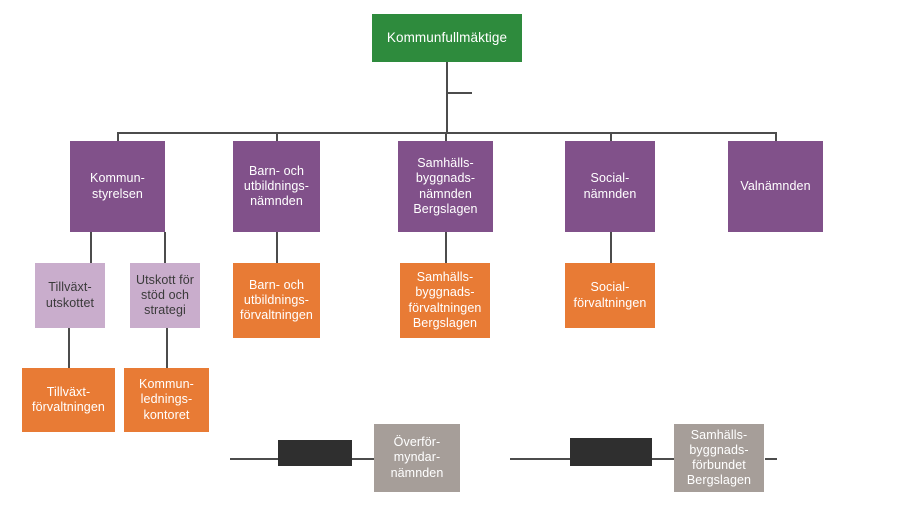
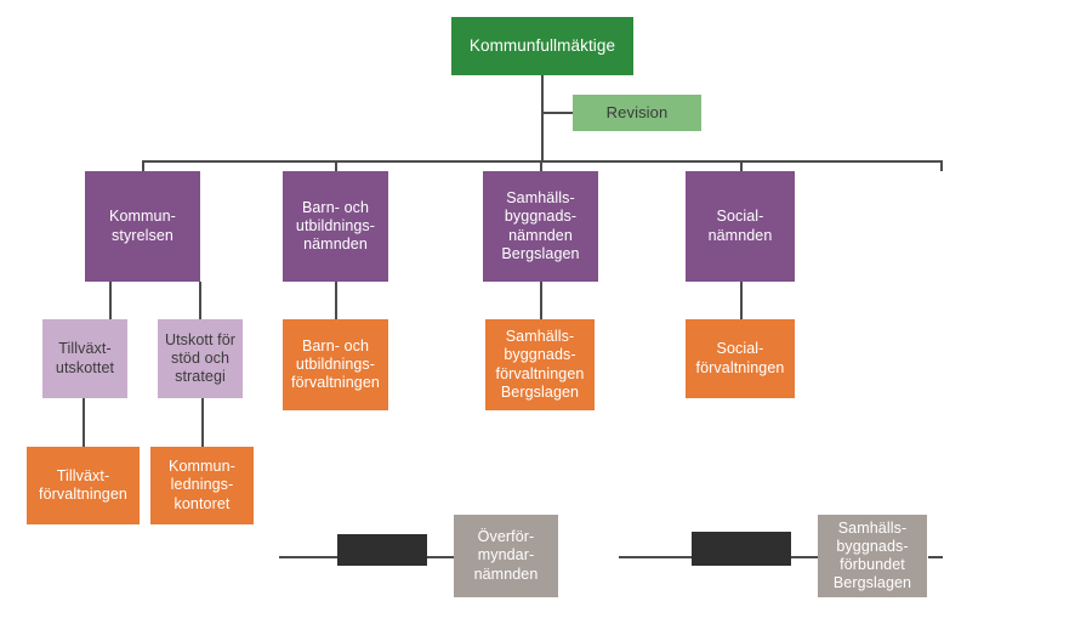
  Kommunfullmäktige
+ Revision
  Kommun-
  styrelsen
  Barn- och
  utbildnings-
  nämnden
  Samhälls-
  byggnads-
  nämnden
  Bergslagen
  Social-
  nämnden
- Valnämnden
  Tillväxt-
  utskottet
  Utskott för
  stöd och
  strategi
  Barn- och
  utbildnings-
  förvaltningen
  Samhälls-
  byggnads-
  förvaltningen
  Bergslagen
  Social-
  förvaltningen
  Tillväxt-
  förvaltningen
  Kommun-
  lednings-
  kontoret
  Överför-
  myndar-
  nämnden
  Samhälls-
  byggnads-
  förbundet
  Bergslagen
